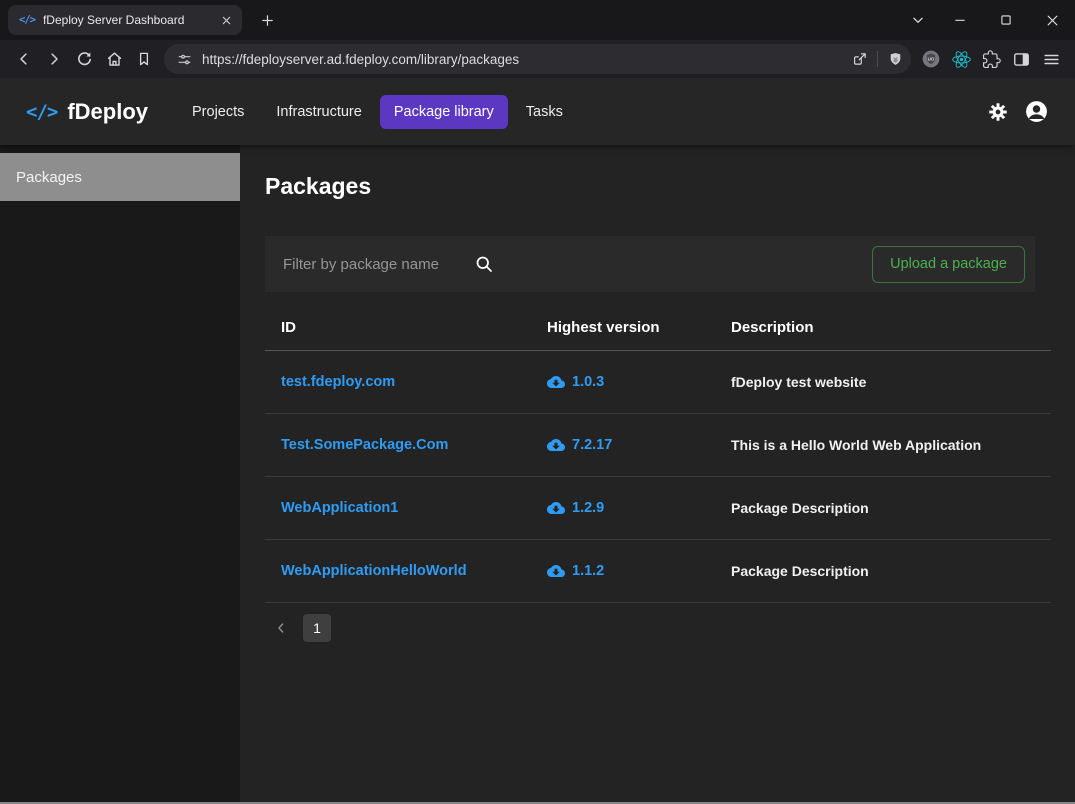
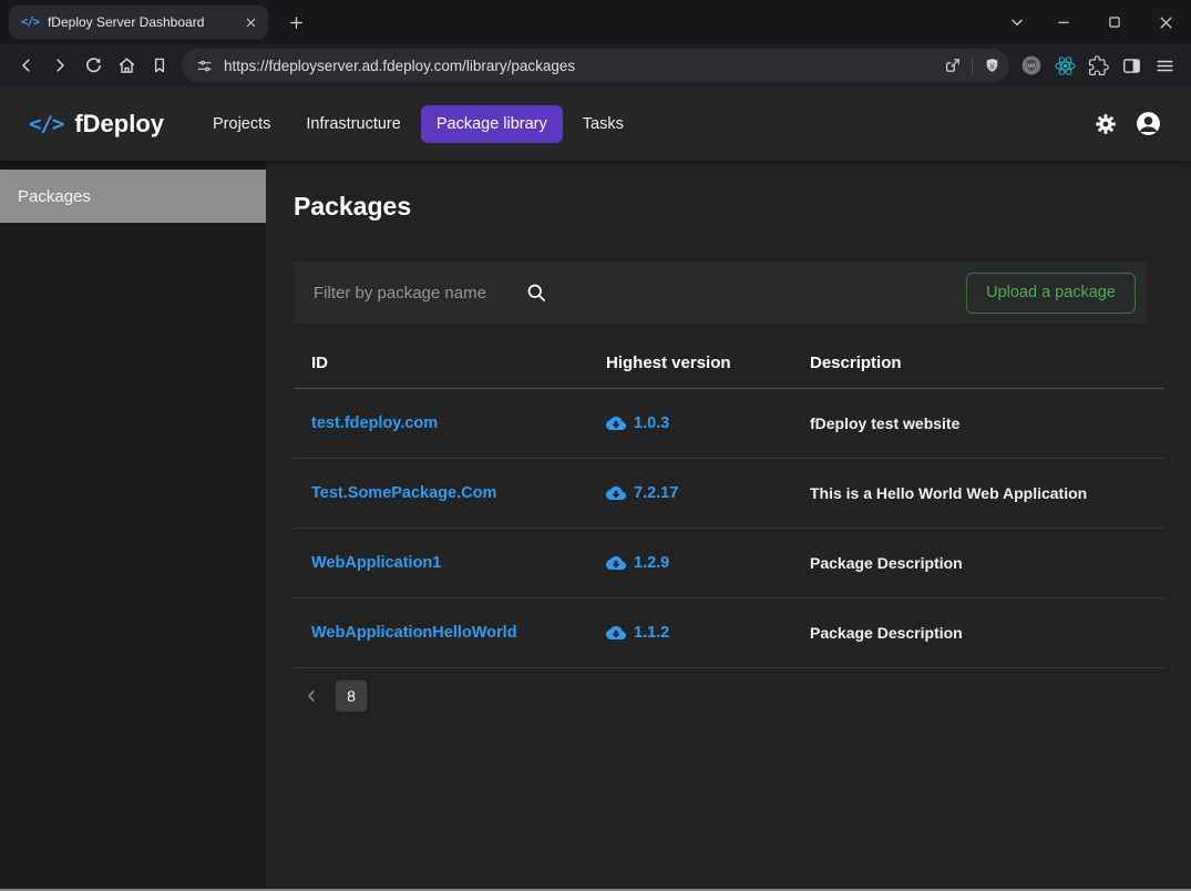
  </>
  fDeploy Server Dashboard
  https://fdeployserver.ad.fdeploy.com/library/packages
  </>
  fDeploy
  Projects
  Infrastructure
  Package library
  Tasks
  Packages
  Packages
  Filter by package name
  Upload a package
  ID	Highest version	Description
  test.fdeploy.com	1.0.3	fDeploy test website
  Test.SomePackage.Com	7.2.17	This is a Hello World Web Application
  WebApplication1	1.2.9	Package Description
  WebApplicationHelloWorld	1.1.2	Package Description
- 1
+ 8
